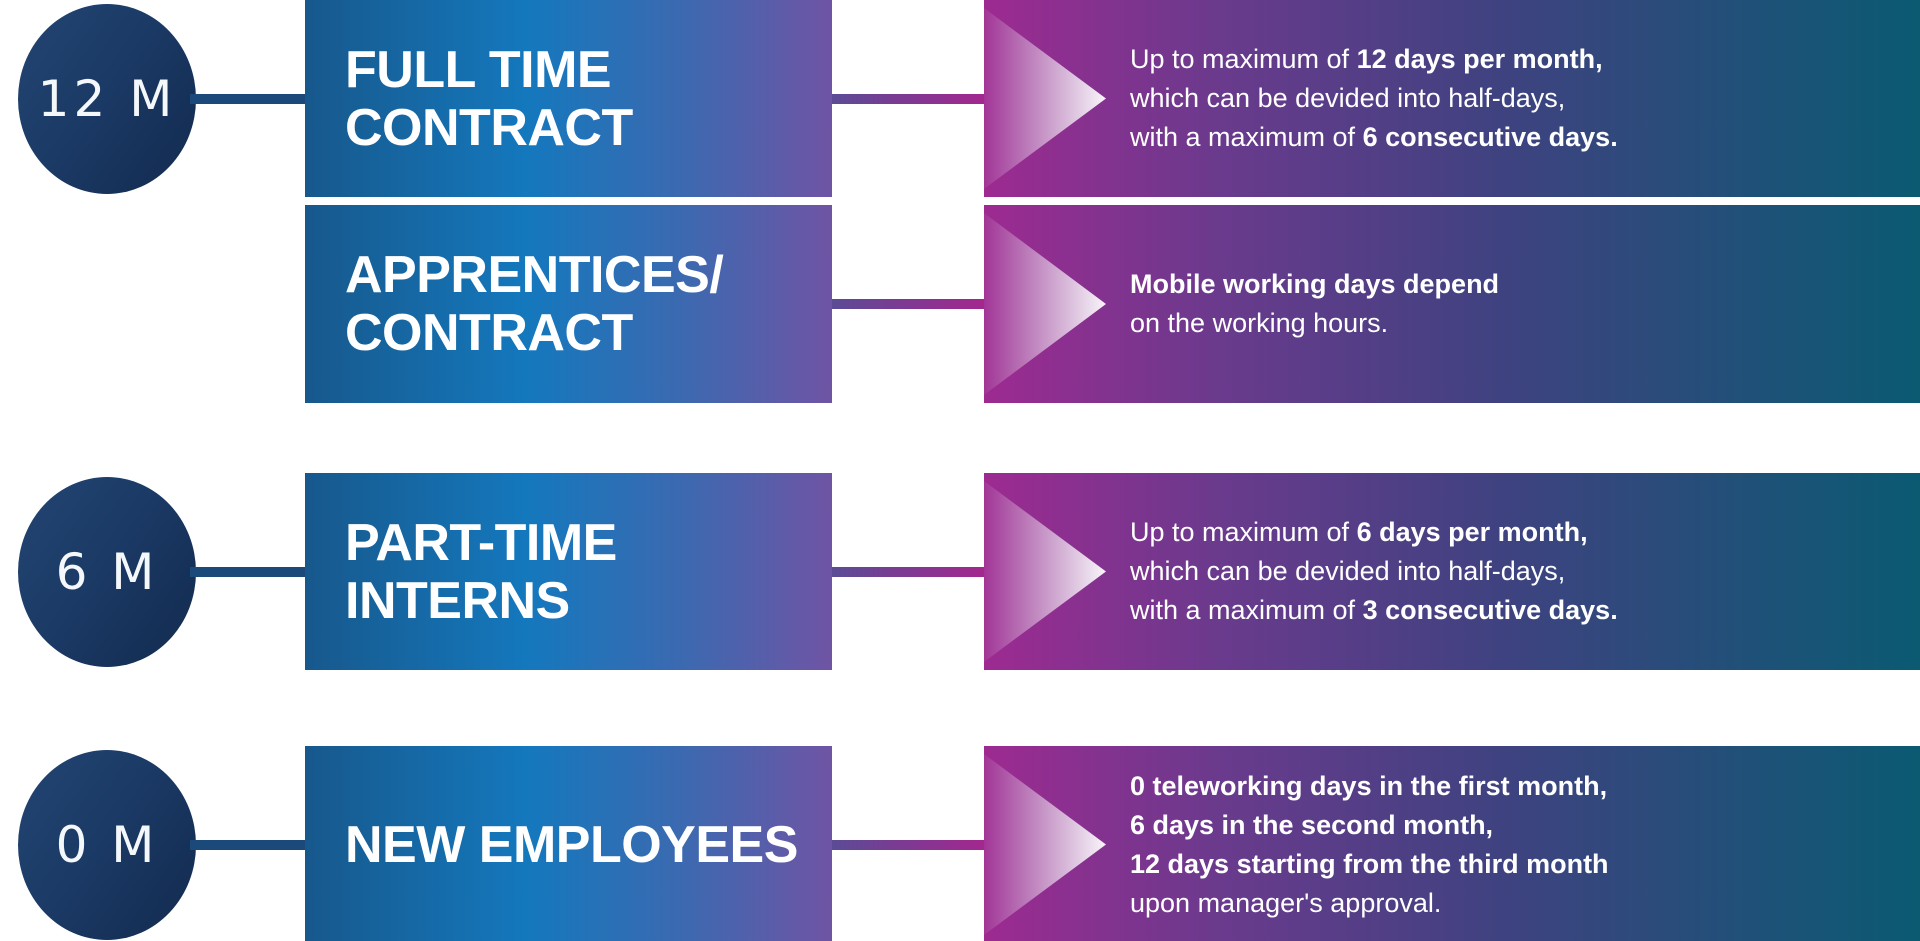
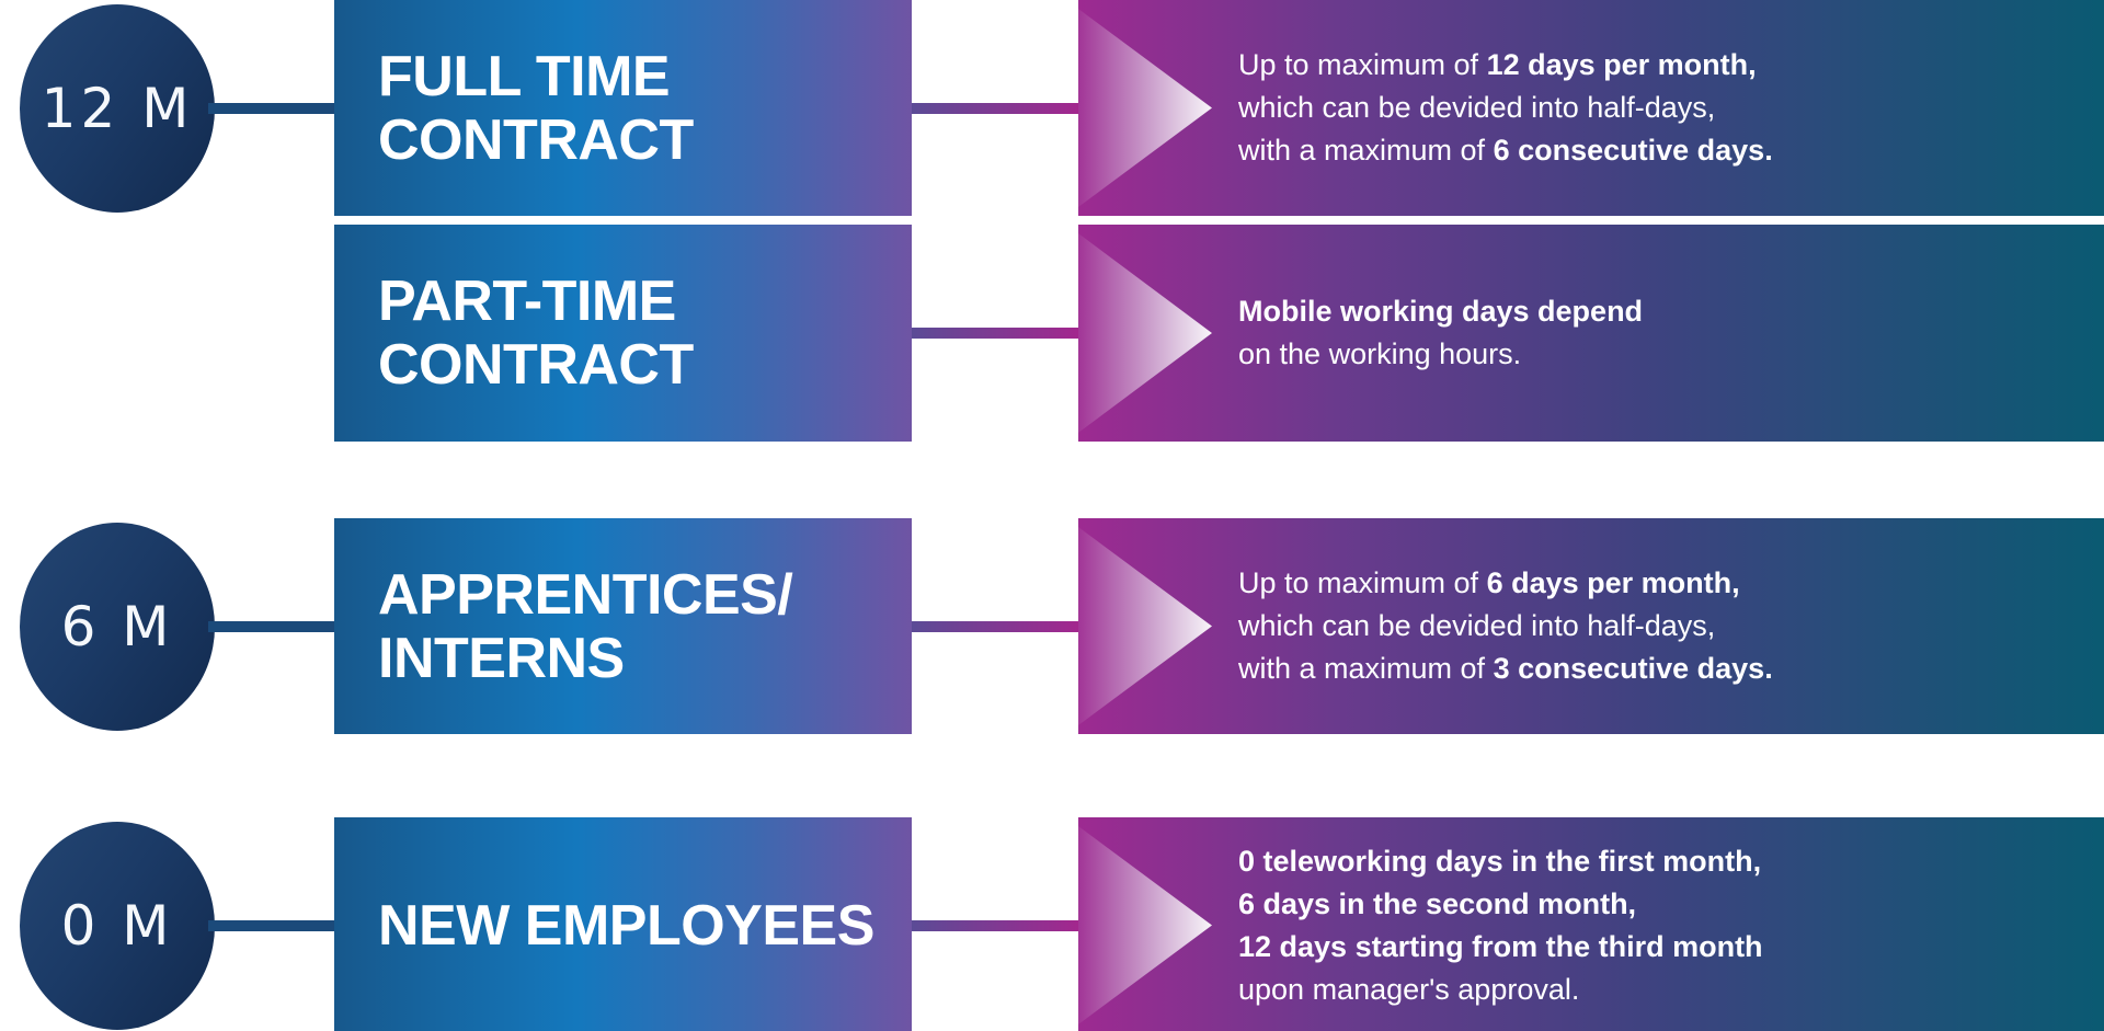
  12 M
  FULL TIME
  CONTRACT
  Up to maximum of 12 days per month,
  which can be devided into half-days,
  with a maximum of 6 consecutive days.
- APPRENTICES/
+ PART-TIME
  CONTRACT
  Mobile working days depend
  on the working hours.
  6 M
- PART-TIME
+ APPRENTICES/
  INTERNS
  Up to maximum of 6 days per month,
  which can be devided into half-days,
  with a maximum of 3 consecutive days.
  0 M
  NEW EMPLOYEES
  0 teleworking days in the first month,
  6 days in the second month,
  12 days starting from the third month
  upon manager's approval.
